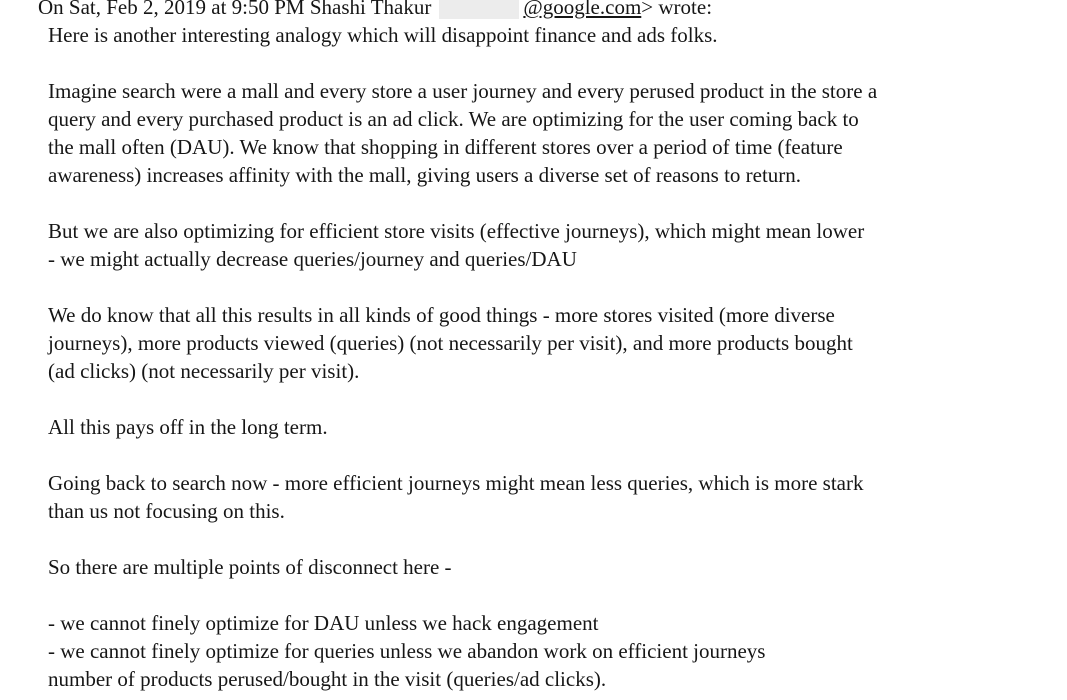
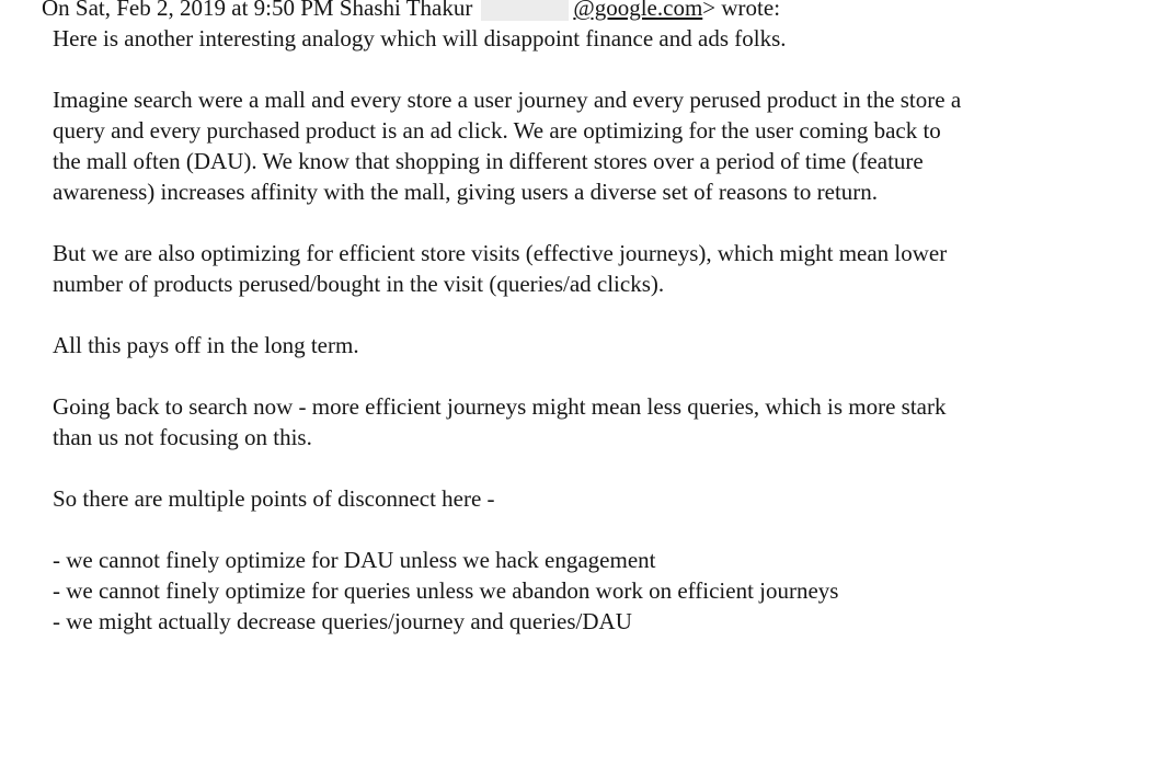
  On Sat, Feb 2, 2019 at 9:50 PM Shashi Thakur @google.com> wrote:
  Here is another interesting analogy which will disappoint finance and ads folks.
  Imagine search were a mall and every store a user journey and every perused product in the store a
  query and every purchased product is an ad click. We are optimizing for the user coming back to
  the mall often (DAU). We know that shopping in different stores over a period of time (feature
  awareness) increases affinity with the mall, giving users a diverse set of reasons to return.
  But we are also optimizing for efficient store visits (effective journeys), which might mean lower
- - we might actually decrease queries/journey and queries/DAU
+ number of products perused/bought in the visit (queries/ad clicks).
- We do know that all this results in all kinds of good things - more stores visited (more diverse
- journeys), more products viewed (queries) (not necessarily per visit), and more products bought
- (ad clicks) (not necessarily per visit).
  All this pays off in the long term.
  Going back to search now - more efficient journeys might mean less queries, which is more stark
  than us not focusing on this.
  So there are multiple points of disconnect here -
  - we cannot finely optimize for DAU unless we hack engagement
  - we cannot finely optimize for queries unless we abandon work on efficient journeys
- number of products perused/bought in the visit (queries/ad clicks).
+ - we might actually decrease queries/journey and queries/DAU
